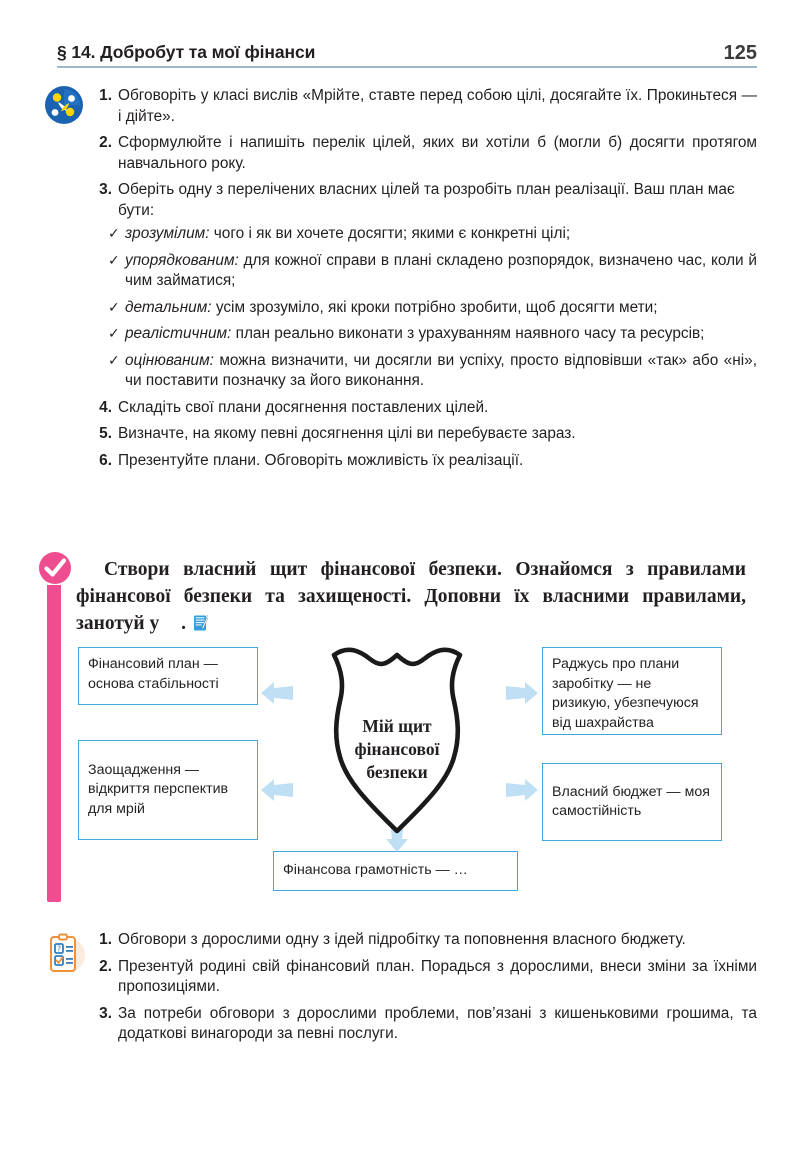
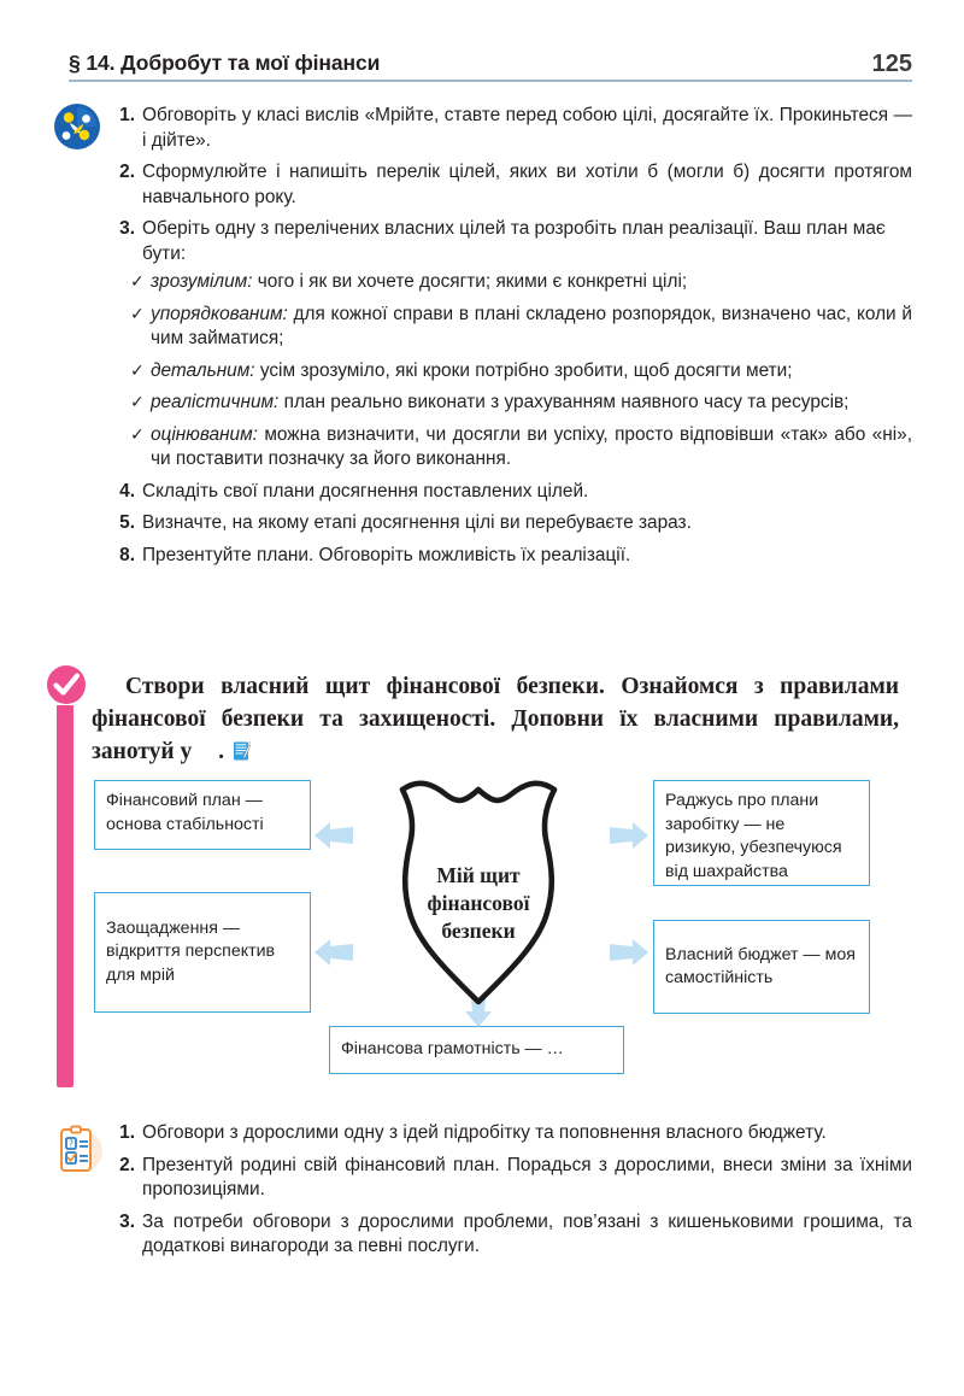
  § 14. Добробут та мої фінанси
  125
  1.
  Обговоріть у класі вислів «Мрійте, ставте перед собою цілі, досягайте їх. Прокиньтеся — і дійте».
  2.
  Сформулюйте і напишіть перелік цілей, яких ви хотіли б (могли б) досягти протягом навчального року.
  3.
  Оберіть одну з перелічених власних цілей та розробіть план реалізації. Ваш план має бути:
  ✓
  зрозумілим: чого і як ви хочете досягти; якими є конкретні цілі;
  ✓
  упорядкованим: для кожної справи в плані складено розпорядок, визначено час, коли й чим займатися;
  ✓
  детальним: усім зрозуміло, які кроки потрібно зробити, щоб досягти мети;
  ✓
  реалістичним: план реально виконати з урахуванням наявного часу та ресурсів;
  ✓
  оцінюваним: можна визначити, чи досягли ви успіху, просто відповівши «так» або «ні», чи поставити позначку за його виконання.
  4.
  Складіть свої плани досягнення поставлених цілей.
  5.
- Визначте, на якому певні досягнення цілі ви перебуваєте зараз.
+ Визначте, на якому етапі досягнення цілі ви перебуваєте зараз.
- 6.
+ 8.
  Презентуйте плани. Обговоріть можливість їх реалізації.
  Створи власний щит фінансової безпеки. Ознайомся з правилами фінансової безпеки та захищеності. Доповни їх власними правилами, занотуй у .
  Фінансовий план — основа стабільності
  Заощадження — відкриття перспектив для мрій
  Раджусь про плани заробітку — не ризикую, убезпечуюся від шахрайства
  Власний бюджет — моя самостійність
  Фінансова грамотність — …
  Мій щит
  фінансової
  безпеки
  ?
  1.
  Обговори з дорослими одну з ідей підробітку та поповнення власного бюджету.
  2.
  Презентуй родині свій фінансовий план. Порадься з дорослими, внеси зміни за їхніми пропозиціями.
  3.
  За потреби обговори з дорослими проблеми, пов’язані з кишеньковими грошима, та додаткові винагороди за певні послуги.
